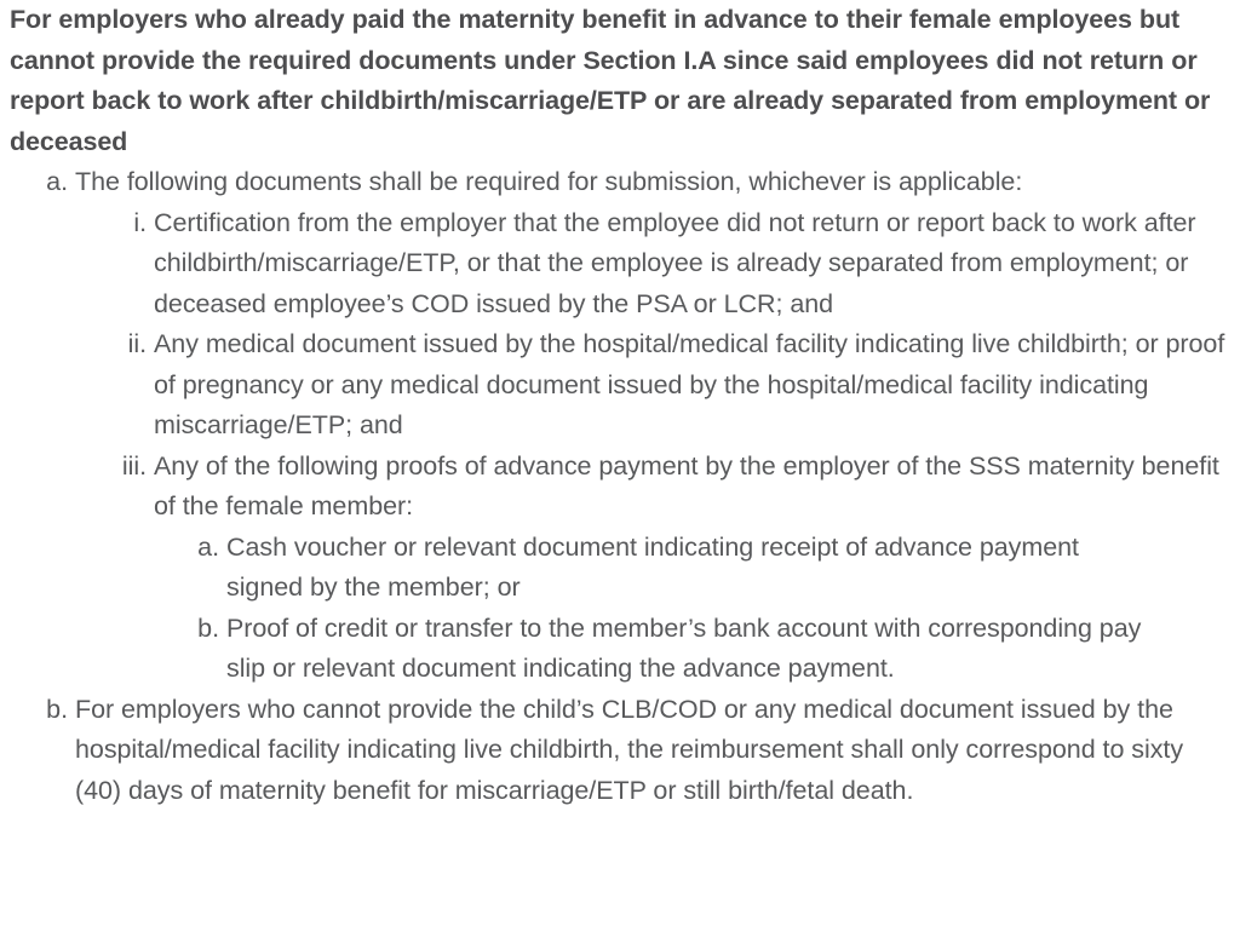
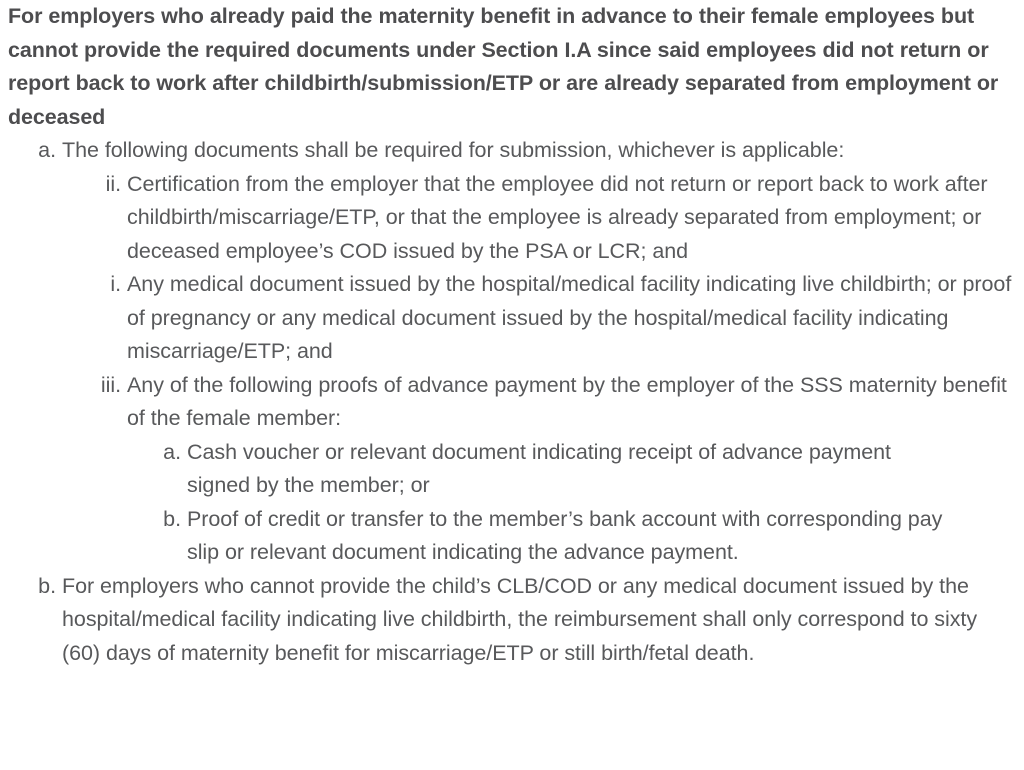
- For employers who already paid the maternity benefit in advance to their female employees but cannot provide the required documents under Section I.A since said employees did not return or report back to work after childbirth/miscarriage/ETP or are already separated from employment or deceased
+ For employers who already paid the maternity benefit in advance to their female employees but cannot provide the required documents under Section I.A since said employees did not return or report back to work after childbirth/submission/ETP or are already separated from employment or deceased
  a.
  The following documents shall be required for submission, whichever is applicable:
- i.
+ ii.
  Certification from the employer that the employee did not return or report back to work after childbirth/miscarriage/ETP, or that the employee is already separated from employment; or deceased employee’s COD issued by the PSA or LCR; and
- ii.
+ i.
  Any medical document issued by the hospital/medical facility indicating live childbirth; or proof of pregnancy or any medical document issued by the hospital/medical facility indicating miscarriage/ETP; and
  iii.
  Any of the following proofs of advance payment by the employer of the SSS maternity benefit of the female member:
  a.
  Cash voucher or relevant document indicating receipt of advance payment signed by the member; or
  b.
  Proof of credit or transfer to the member’s bank account with corresponding pay slip or relevant document indicating the advance payment.
  b.
- For employers who cannot provide the child’s CLB/COD or any medical document issued by the hospital/medical facility indicating live childbirth, the reimbursement shall only correspond to sixty (40) days of maternity benefit for miscarriage/ETP or still birth/fetal death.
+ For employers who cannot provide the child’s CLB/COD or any medical document issued by the hospital/medical facility indicating live childbirth, the reimbursement shall only correspond to sixty (60) days of maternity benefit for miscarriage/ETP or still birth/fetal death.
